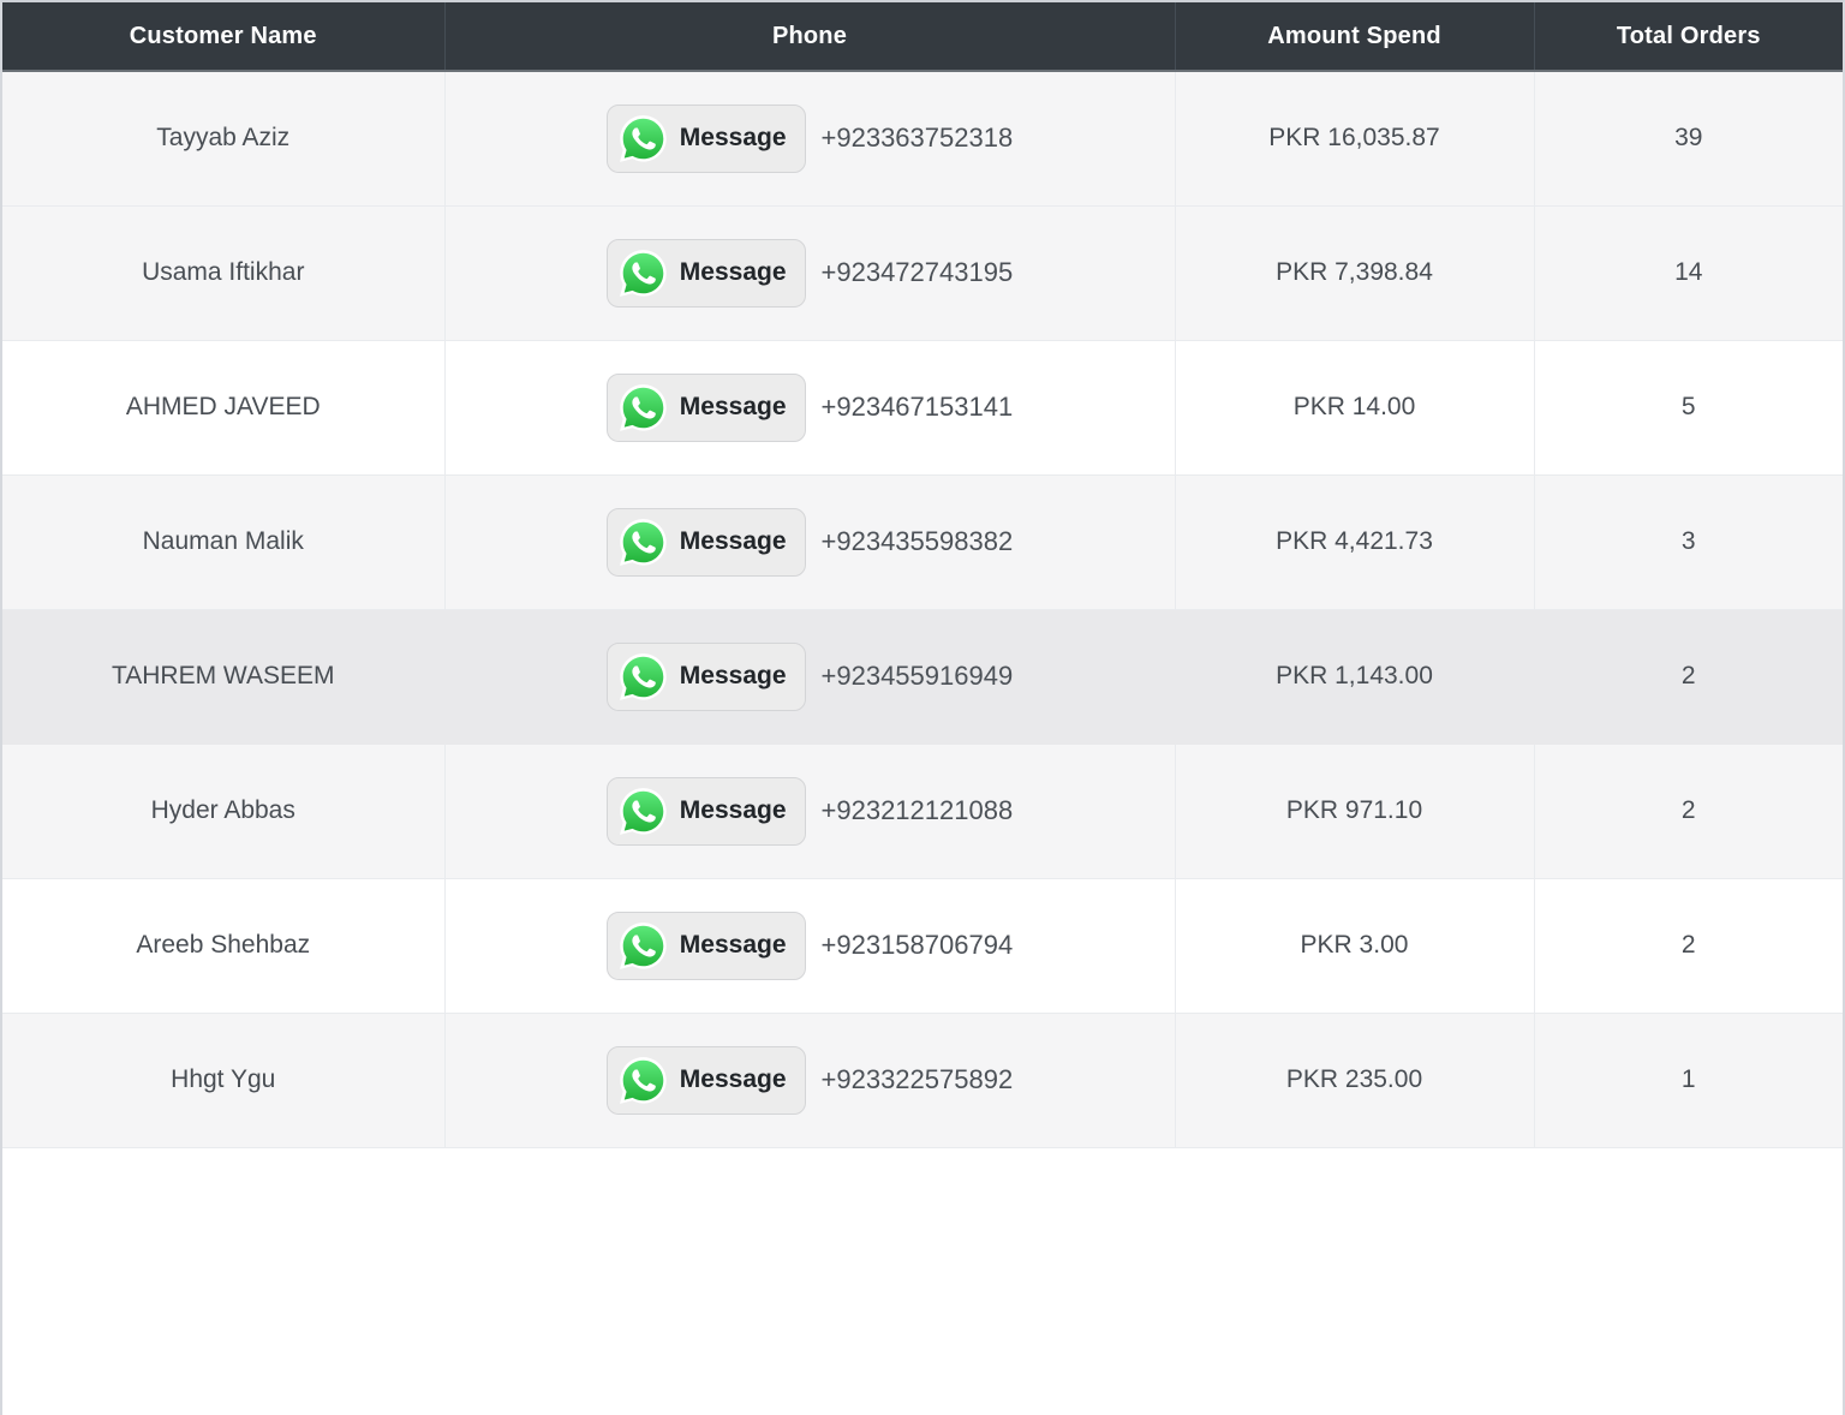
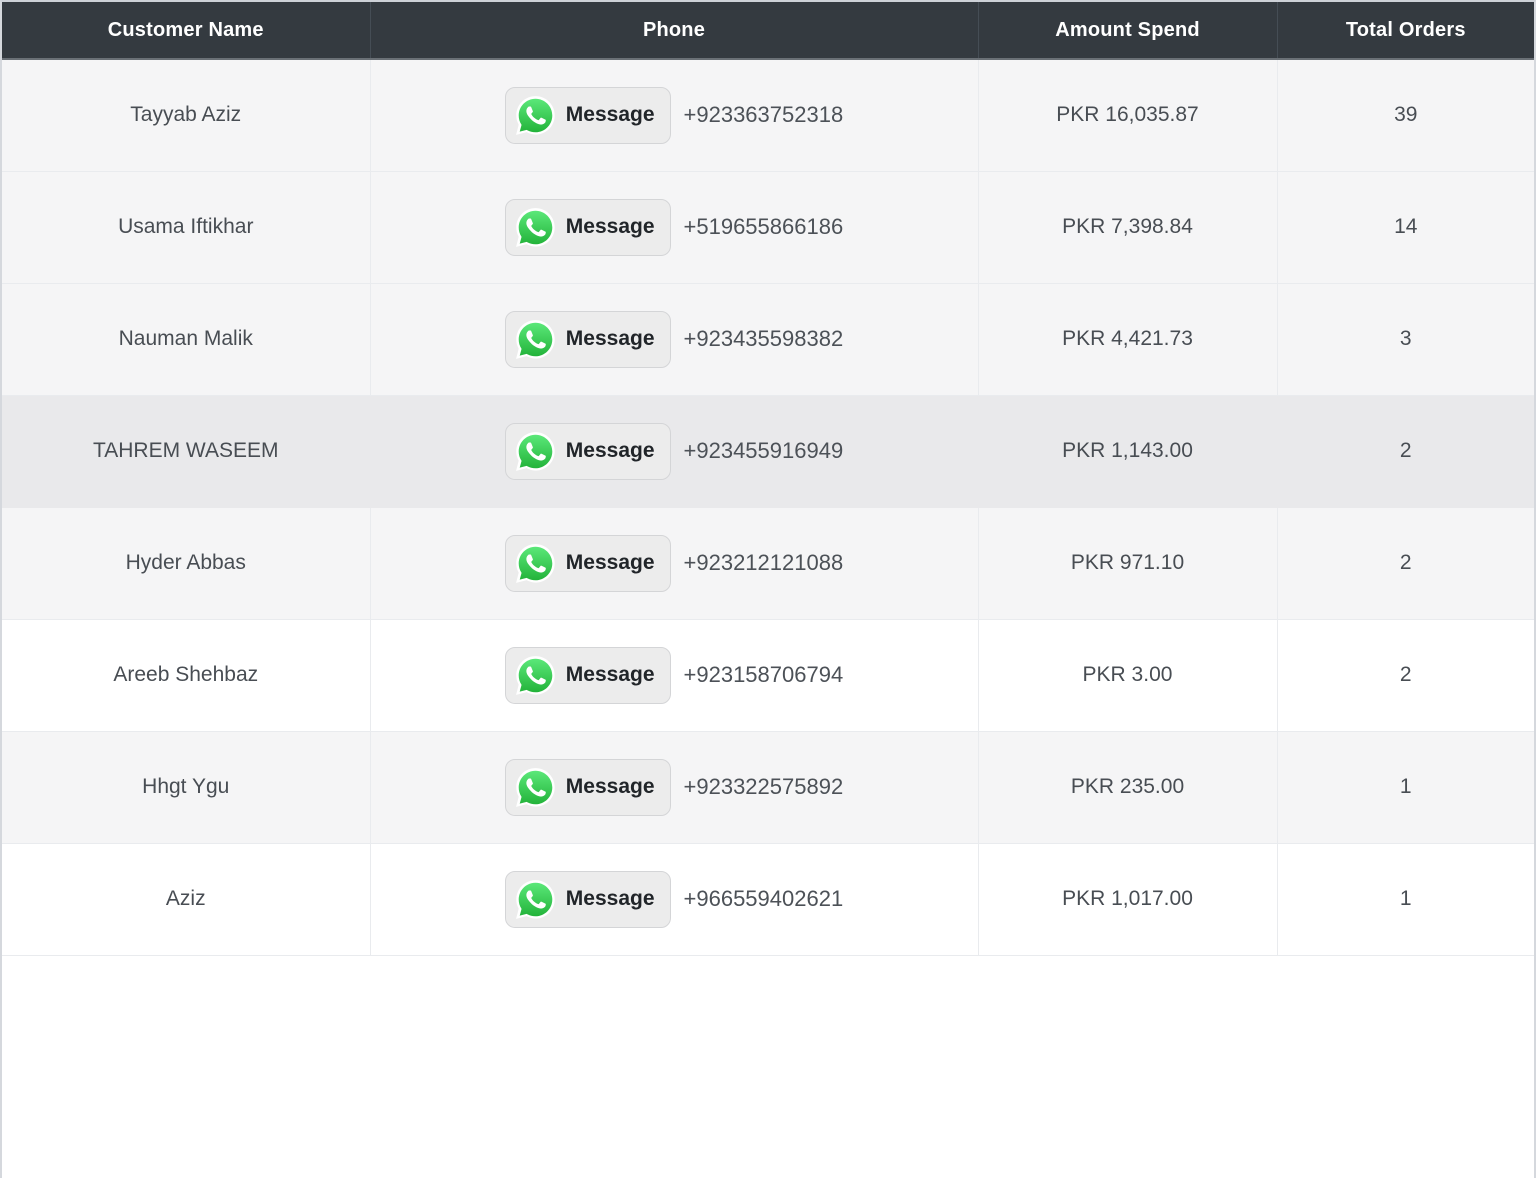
  Customer Name	Phone	Amount Spend	Total Orders
  Tayyab Aziz	Message +923363752318	PKR 16,035.87	39
- Usama Iftikhar	Message +923472743195	PKR 7,398.84	14
+ Usama Iftikhar	Message +519655866186	PKR 7,398.84	14
- AHMED JAVEED	Message +923467153141	PKR 14.00	5
  Nauman Malik	Message +923435598382	PKR 4,421.73	3
  TAHREM WASEEM	Message +923455916949	PKR 1,143.00	2
  Hyder Abbas	Message +923212121088	PKR 971.10	2
  Areeb Shehbaz	Message +923158706794	PKR 3.00	2
  Hhgt Ygu	Message +923322575892	PKR 235.00	1
+ Aziz	Message +966559402621	PKR 1,017.00	1
